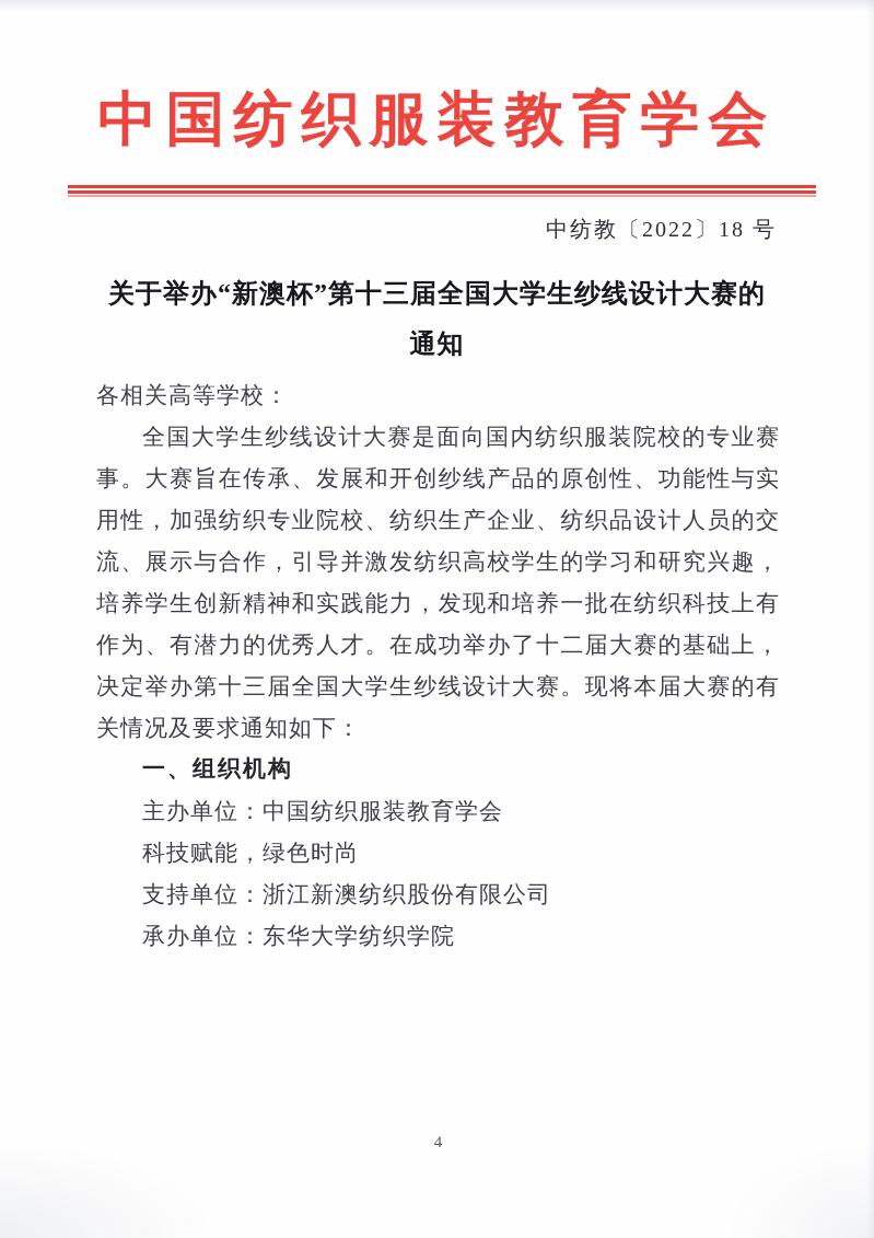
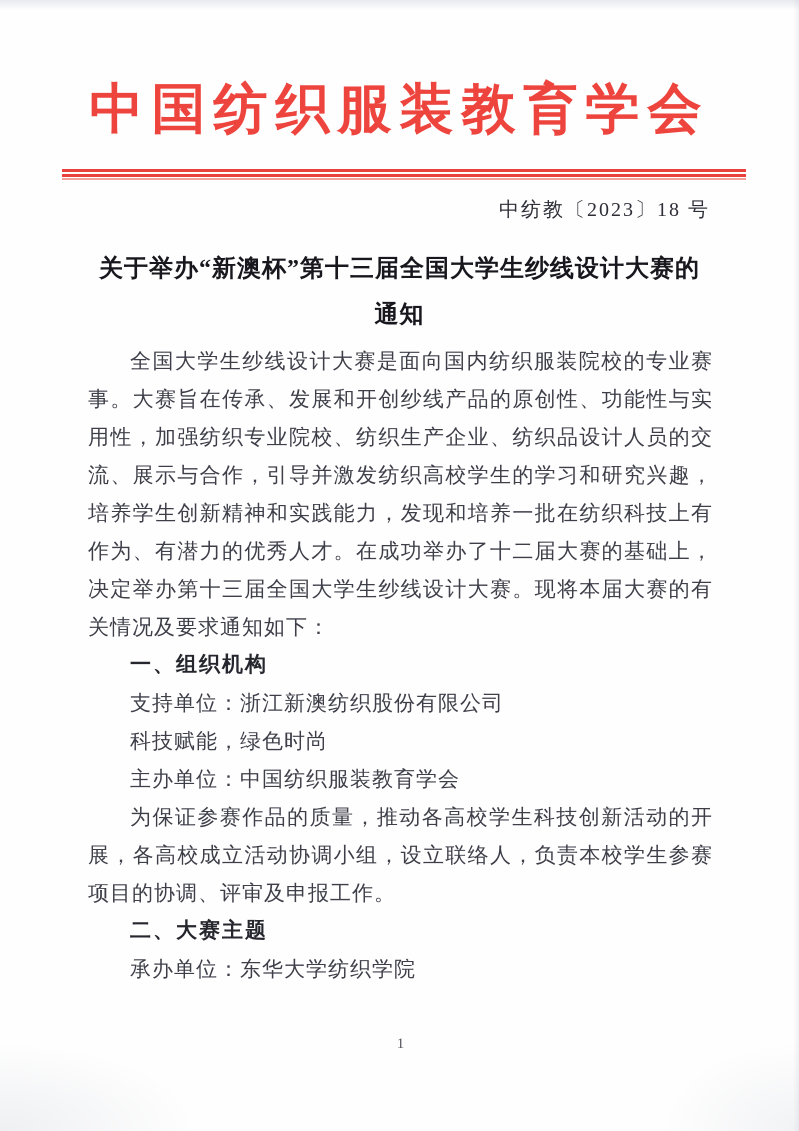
  中国纺织服装教育学会
- 中纺教〔2022〕18 号
+ 中纺教〔2023〕18 号
  关于举办“新澳杯”第十三届全国大学生纱线设计大赛的
  通知
- 各相关高等学校：
  全国大学生纱线设计大赛是面向国内纺织服装院校的专业赛事。大赛旨在传承、发展和开创纱线产品的原创性、功能性与实用性，加强纺织专业院校、纺织生产企业、纺织品设计人员的交流、展示与合作，引导并激发纺织高校学生的学习和研究兴趣，培养学生创新精神和实践能力，发现和培养一批在纺织科技上有作为、有潜力的优秀人才。在成功举办了十二届大赛的基础上，决定举办第十三届全国大学生纱线设计大赛。现将本届大赛的有关情况及要求通知如下：
  一、组织机构
- 主办单位：中国纺织服装教育学会
+ 支持单位：浙江新澳纺织股份有限公司
  科技赋能，绿色时尚
- 支持单位：浙江新澳纺织股份有限公司
+ 主办单位：中国纺织服装教育学会
+ 为保证参赛作品的质量，推动各高校学生科技创新活动的开展，各高校成立活动协调小组，设立联络人，负责本校学生参赛项目的协调、评审及申报工作。
+ 二、大赛主题
  承办单位：东华大学纺织学院
- 4
+ 1
